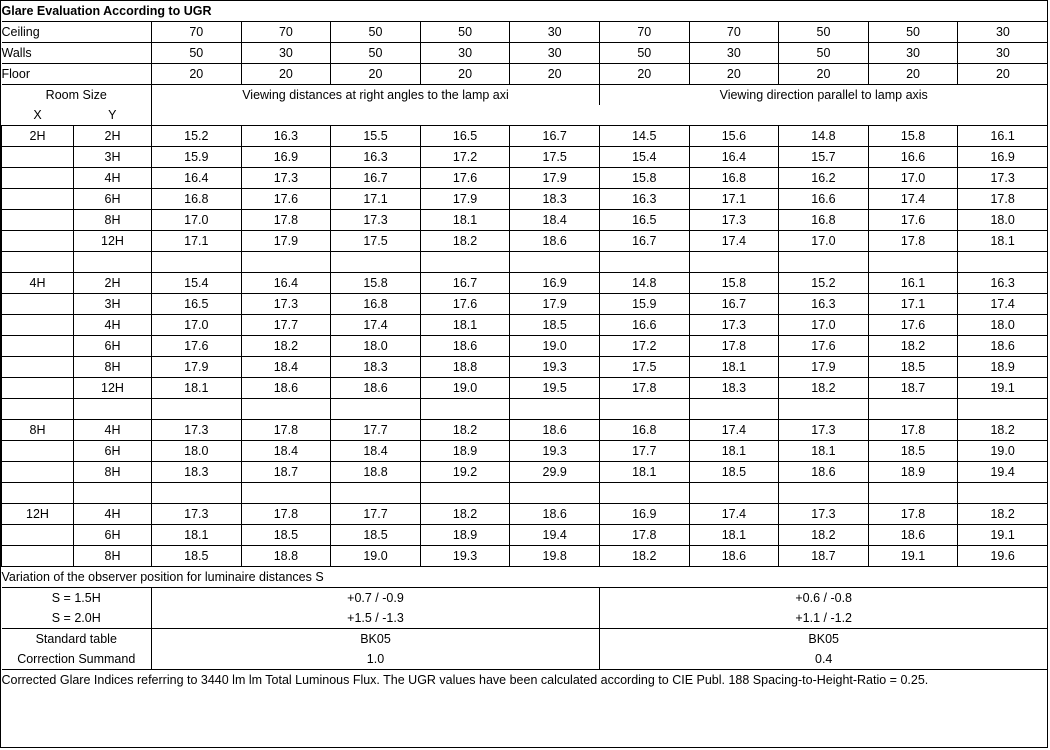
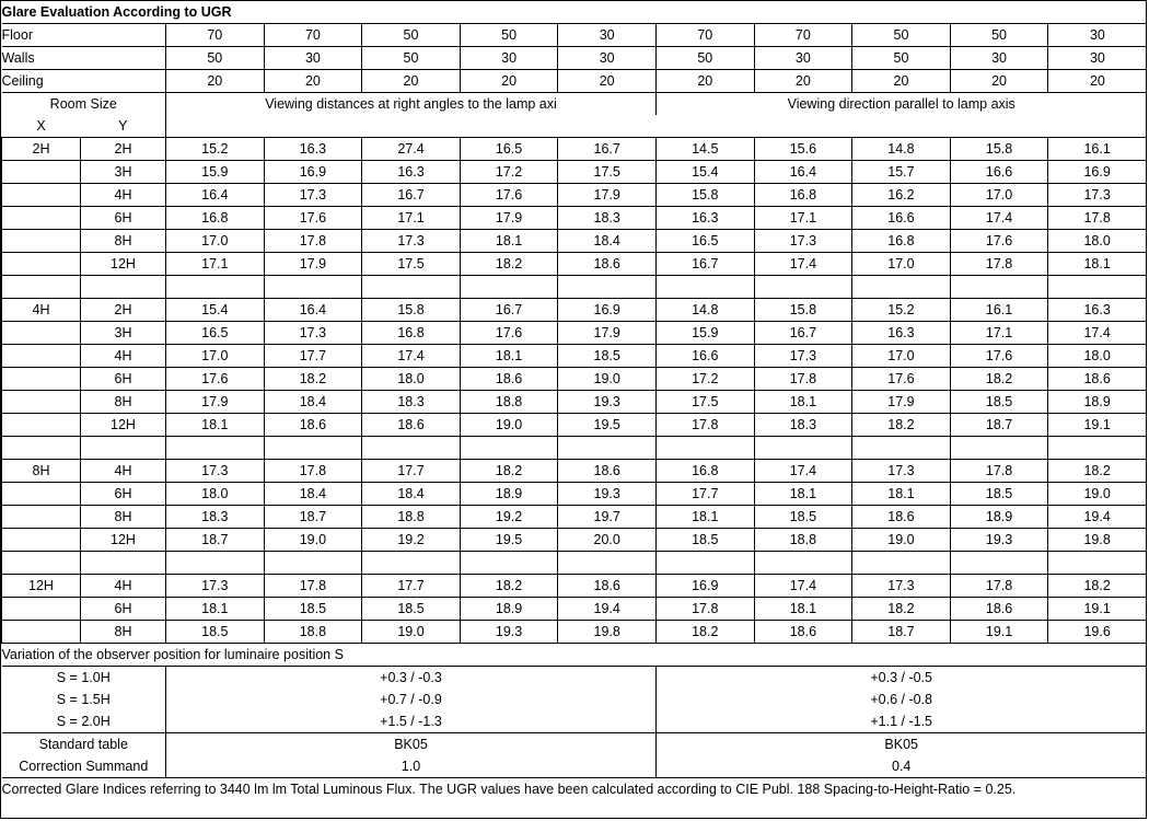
  Glare Evaluation According to UGR
- Ceiling	70	70	50	50	30	70	70	50	50	30
+ Floor	70	70	50	50	30	70	70	50	50	30
  Walls	50	30	50	30	30	50	30	50	30	30
- Floor	20	20	20	20	20	20	20	20	20	20
+ Ceiling	20	20	20	20	20	20	20	20	20	20
  Room Size	Viewing distances at right angles to the lamp axi	Viewing direction parallel to lamp axis
  X	Y
- 2H	2H	15.2	16.3	15.5	16.5	16.7	14.5	15.6	14.8	15.8	16.1
+ 2H	2H	15.2	16.3	27.4	16.5	16.7	14.5	15.6	14.8	15.8	16.1
  	3H	15.9	16.9	16.3	17.2	17.5	15.4	16.4	15.7	16.6	16.9
  	4H	16.4	17.3	16.7	17.6	17.9	15.8	16.8	16.2	17.0	17.3
  	6H	16.8	17.6	17.1	17.9	18.3	16.3	17.1	16.6	17.4	17.8
  	8H	17.0	17.8	17.3	18.1	18.4	16.5	17.3	16.8	17.6	18.0
  	12H	17.1	17.9	17.5	18.2	18.6	16.7	17.4	17.0	17.8	18.1
  4H	2H	15.4	16.4	15.8	16.7	16.9	14.8	15.8	15.2	16.1	16.3
  	3H	16.5	17.3	16.8	17.6	17.9	15.9	16.7	16.3	17.1	17.4
  	4H	17.0	17.7	17.4	18.1	18.5	16.6	17.3	17.0	17.6	18.0
  	6H	17.6	18.2	18.0	18.6	19.0	17.2	17.8	17.6	18.2	18.6
  	8H	17.9	18.4	18.3	18.8	19.3	17.5	18.1	17.9	18.5	18.9
  	12H	18.1	18.6	18.6	19.0	19.5	17.8	18.3	18.2	18.7	19.1
  8H	4H	17.3	17.8	17.7	18.2	18.6	16.8	17.4	17.3	17.8	18.2
  	6H	18.0	18.4	18.4	18.9	19.3	17.7	18.1	18.1	18.5	19.0
- 	8H	18.3	18.7	18.8	19.2	29.9	18.1	18.5	18.6	18.9	19.4
+ 	8H	18.3	18.7	18.8	19.2	19.7	18.1	18.5	18.6	18.9	19.4
+ 	12H	18.7	19.0	19.2	19.5	20.0	18.5	18.8	19.0	19.3	19.8
  12H	4H	17.3	17.8	17.7	18.2	18.6	16.9	17.4	17.3	17.8	18.2
  	6H	18.1	18.5	18.5	18.9	19.4	17.8	18.1	18.2	18.6	19.1
  	8H	18.5	18.8	19.0	19.3	19.8	18.2	18.6	18.7	19.1	19.6
- Variation of the observer position for luminaire distances S
+ Variation of the observer position for luminaire position S
+ S = 1.0H	+0.3 / -0.3	+0.3 / -0.5
  S = 1.5H	+0.7 / -0.9	+0.6 / -0.8
- S = 2.0H	+1.5 / -1.3	+1.1 / -1.2
+ S = 2.0H	+1.5 / -1.3	+1.1 / -1.5
  Standard table	BK05	BK05
  Correction Summand	1.0	0.4
  Corrected Glare Indices referring to 3440 lm lm Total Luminous Flux. The UGR values have been calculated according to CIE Publ. 188 Spacing-to-Height-Ratio = 0.25.
